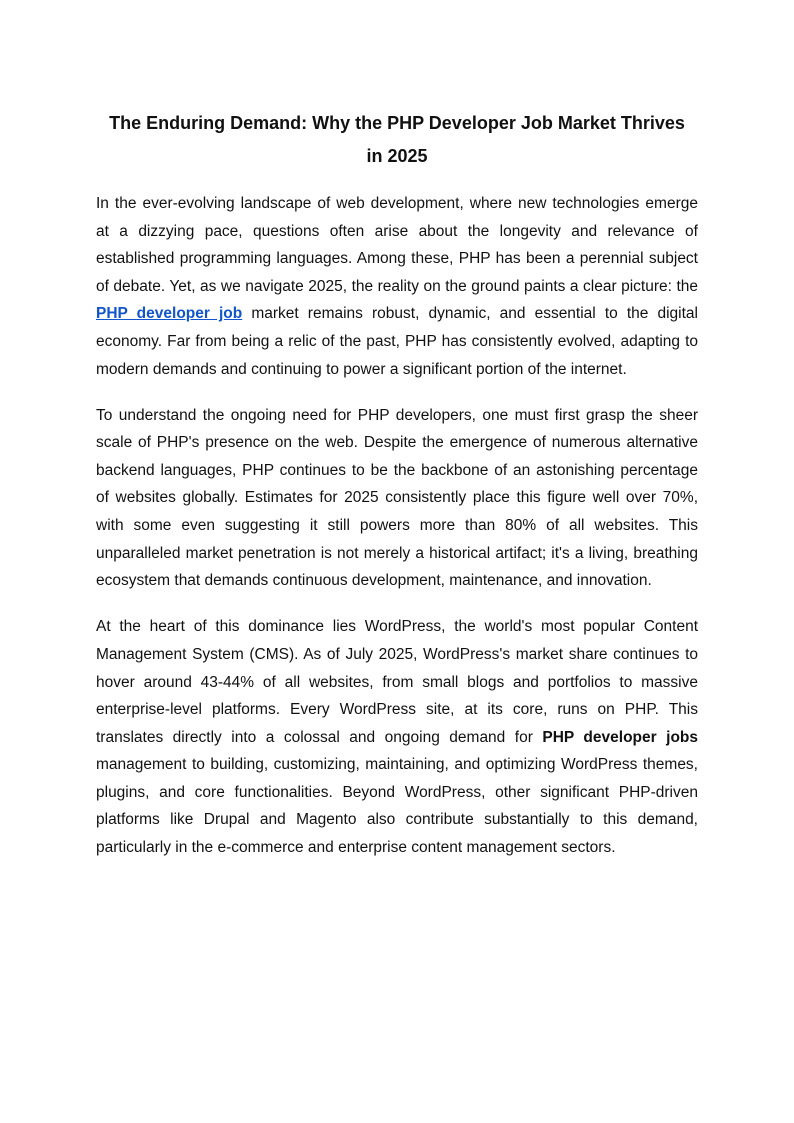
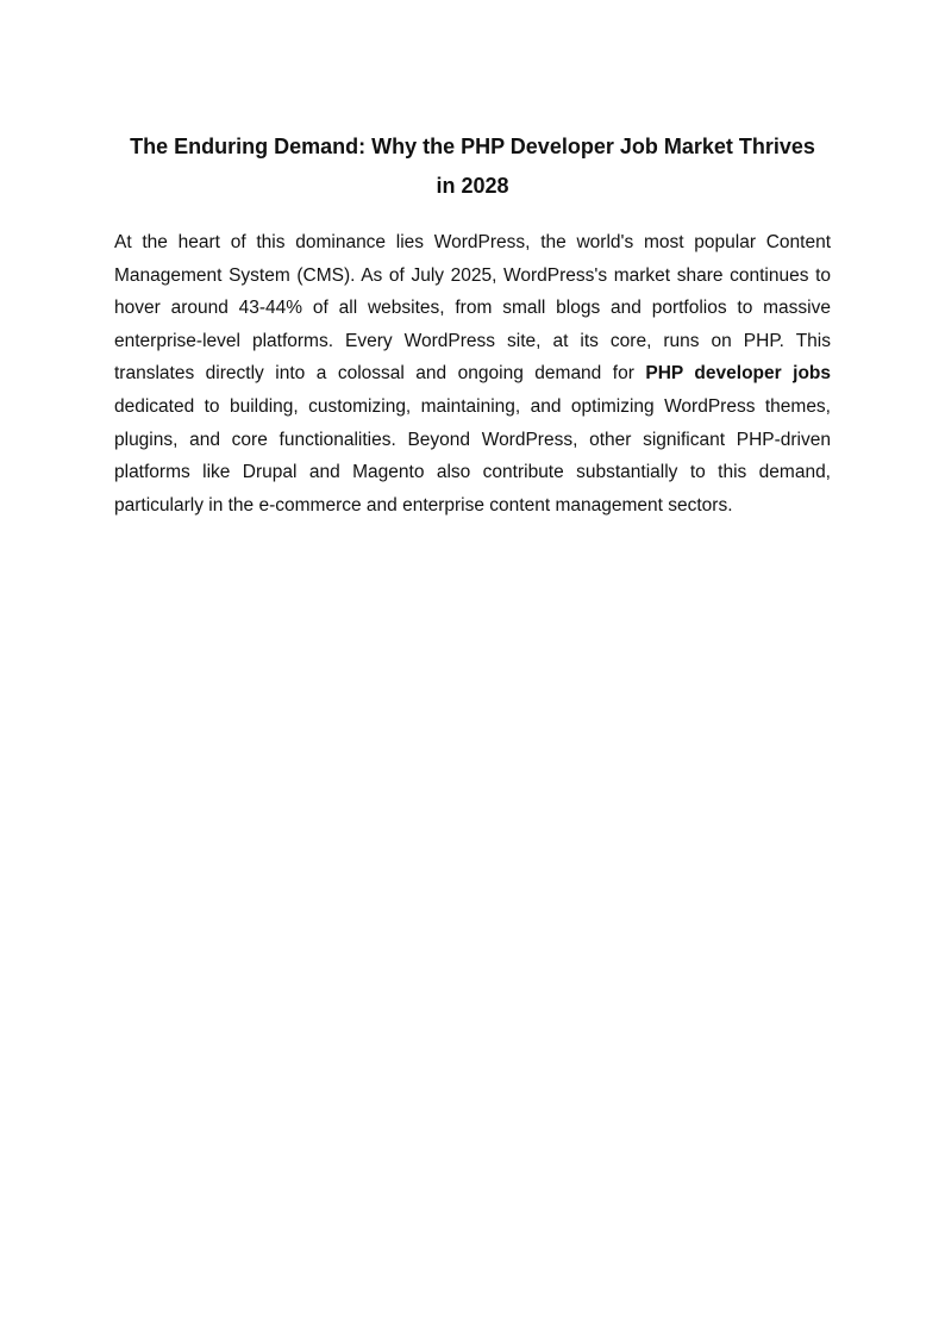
- The Enduring Demand: Why the PHP Developer Job Market Thrives in 2025
+ The Enduring Demand: Why the PHP Developer Job Market Thrives in 2028
- In the ever-evolving landscape of web development, where new technologies emerge at a dizzying pace, questions often arise about the longevity and relevance of established programming languages. Among these, PHP has been a perennial subject of debate. Yet, as we navigate 2025, the reality on the ground paints a clear picture: the PHP developer job market remains robust, dynamic, and essential to the digital economy. Far from being a relic of the past, PHP has consistently evolved, adapting to modern demands and continuing to power a significant portion of the internet.
- To understand the ongoing need for PHP developers, one must first grasp the sheer scale of PHP's presence on the web. Despite the emergence of numerous alternative backend languages, PHP continues to be the backbone of an astonishing percentage of websites globally. Estimates for 2025 consistently place this figure well over 70%, with some even suggesting it still powers more than 80% of all websites. This unparalleled market penetration is not merely a historical artifact; it's a living, breathing ecosystem that demands continuous development, maintenance, and innovation.
- At the heart of this dominance lies WordPress, the world's most popular Content Management System (CMS). As of July 2025, WordPress's market share continues to hover around 43-44% of all websites, from small blogs and portfolios to massive enterprise-level platforms. Every WordPress site, at its core, runs on PHP. This translates directly into a colossal and ongoing demand for PHP developer jobs management to building, customizing, maintaining, and optimizing WordPress themes, plugins, and core functionalities. Beyond WordPress, other significant PHP-driven platforms like Drupal and Magento also contribute substantially to this demand, particularly in the e-commerce and enterprise content management sectors.
+ At the heart of this dominance lies WordPress, the world's most popular Content Management System (CMS). As of July 2025, WordPress's market share continues to hover around 43-44% of all websites, from small blogs and portfolios to massive enterprise-level platforms. Every WordPress site, at its core, runs on PHP. This translates directly into a colossal and ongoing demand for PHP developer jobs dedicated to building, customizing, maintaining, and optimizing WordPress themes, plugins, and core functionalities. Beyond WordPress, other significant PHP-driven platforms like Drupal and Magento also contribute substantially to this demand, particularly in the e-commerce and enterprise content management sectors.
